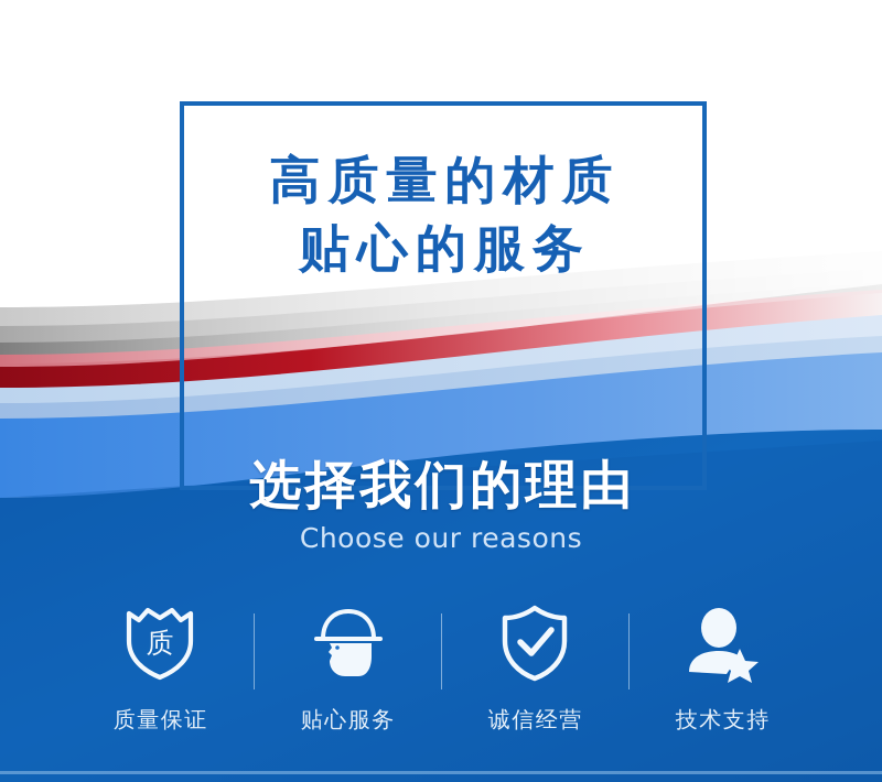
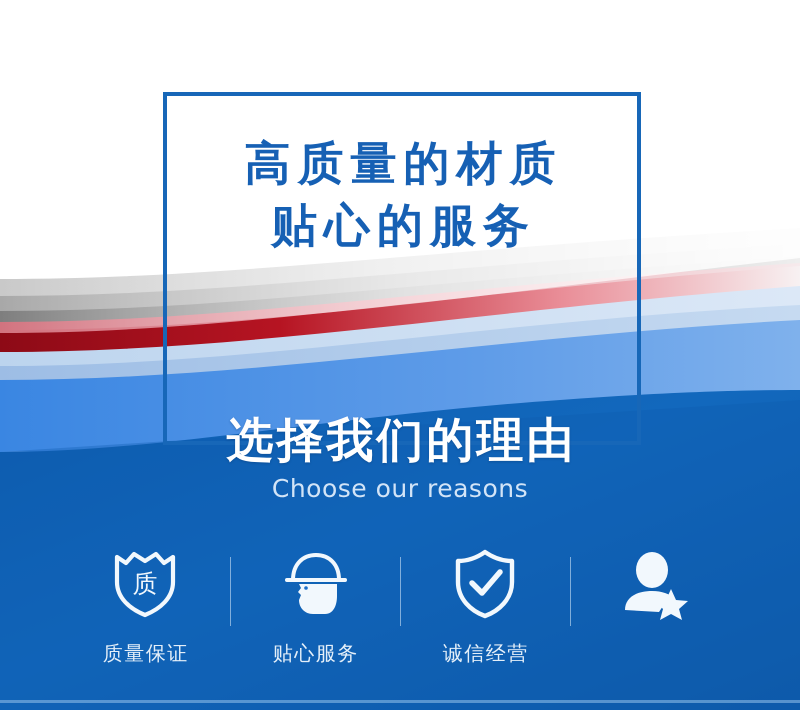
  高质量的材质
  贴心的服务
  选择我们的理由
  Choose our reasons
  质
  质量保证
  贴心服务
  诚信经营
- 技术支持
